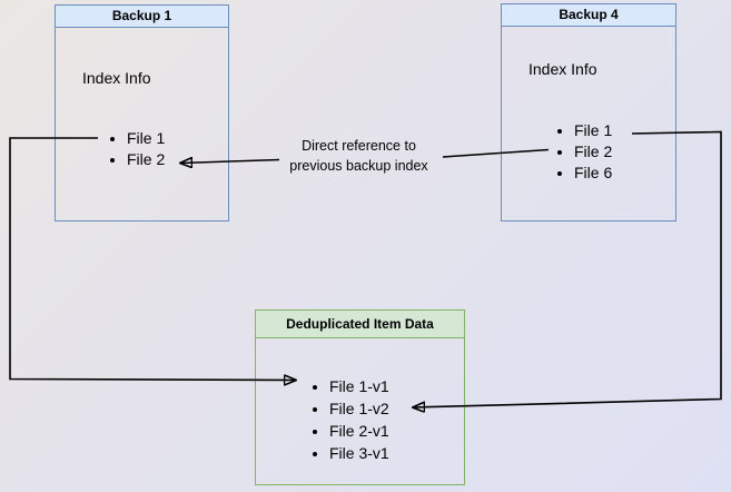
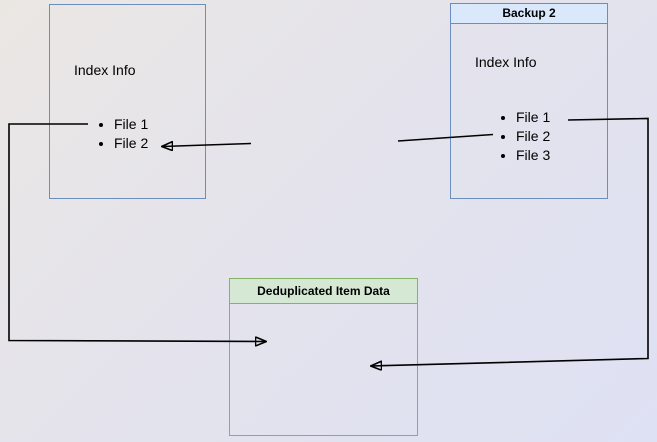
- Backup 1
  Index Info
  File 1
  File 2
- Backup 4
+ Backup 2
  Index Info
  File 1
  File 2
- File 6
+ File 3
  Deduplicated Item Data
- File 1-v1
- File 1-v2
- File 2-v1
- File 3-v1
- Direct reference to
- previous backup index
